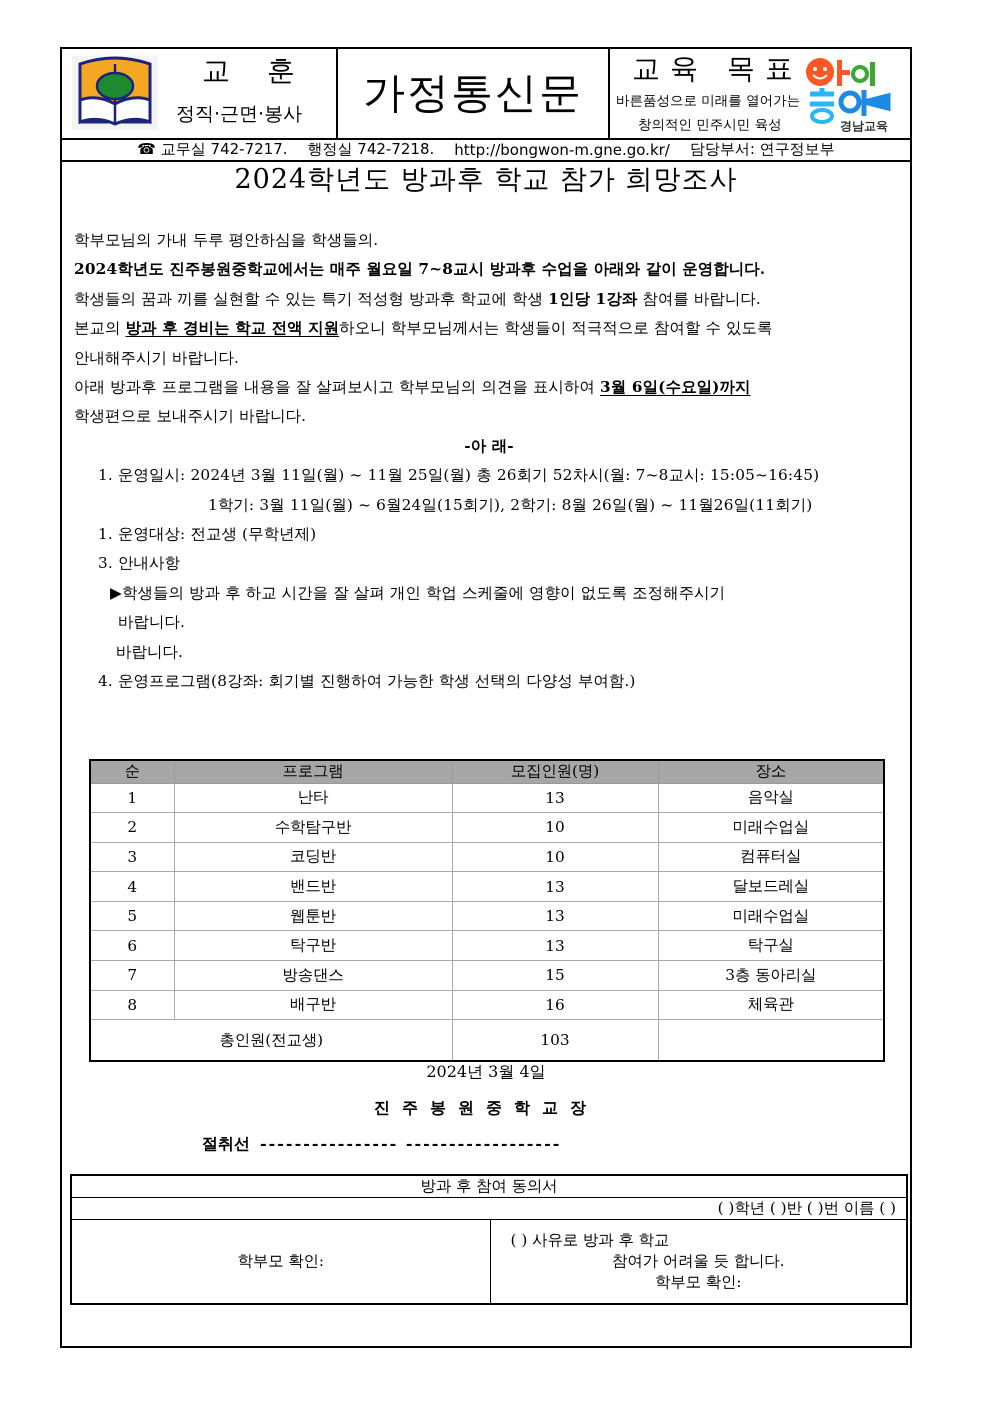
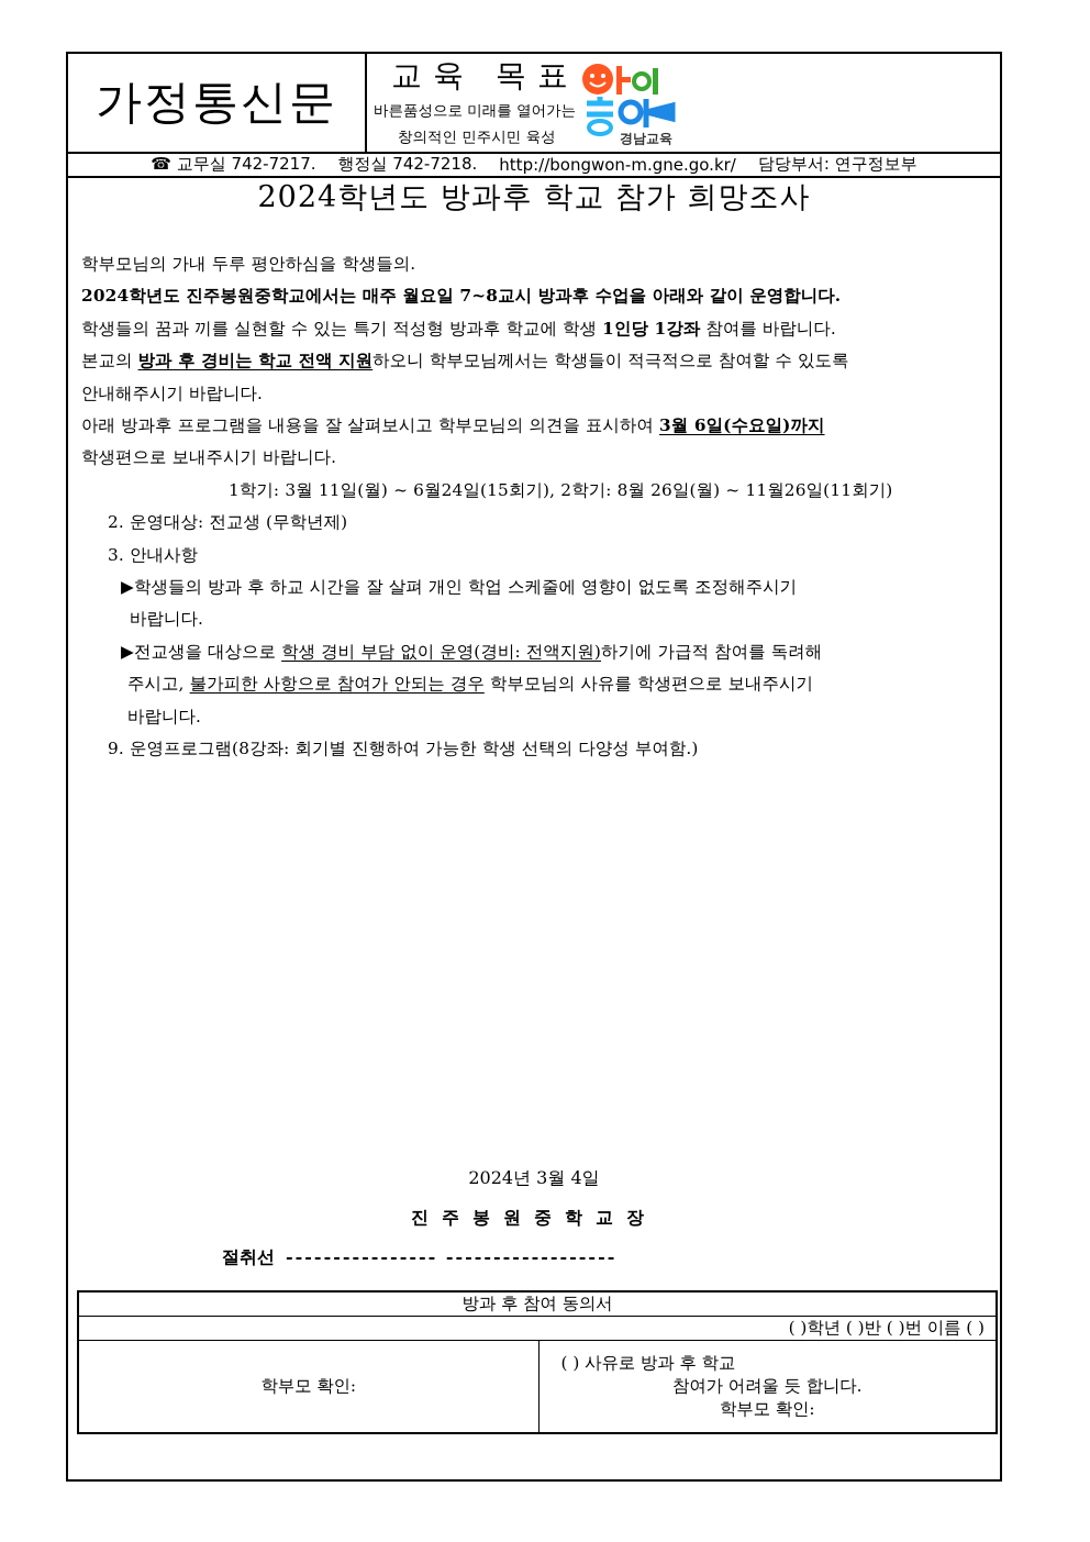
- 교 훈
- 정직·근면·봉사
  가정통신문
  교육 목표
  바른품성으로 미래를 열어가는
  창의적인 민주시민 육성
  경남교육
  ☎ 교무실 742-7217.
  행정실 742-7218.
  http://bongwon-m.gne.go.kr/
  담당부서: 연구정보부
  2024학년도 방과후 학교 참가 희망조사
  학부모님의 가내 두루 평안하심을 학생들의.
  2024학년도 진주봉원중학교에서는 매주 월요일 7~8교시 방과후 수업을 아래와 같이 운영합니다.
  학생들의 꿈과 끼를 실현할 수 있는 특기 적성형 방과후 학교에 학생 1인당 1강좌 참여를 바랍니다.
  본교의 방과 후 경비는 학교 전액 지원하오니 학부모님께서는 학생들이 적극적으로 참여할 수 있도록
  안내해주시기 바랍니다.
  아래 방과후 프로그램을 내용을 잘 살펴보시고 학부모님의 의견을 표시하여 3월 6일(수요일)까지
  학생편으로 보내주시기 바랍니다.
- -아 래-
- 1. 운영일시: 2024년 3월 11일(월) ~ 11월 25일(월) 총 26회기 52차시(월: 7~8교시: 15:05~16:45)
  1학기: 3월 11일(월) ~ 6월24일(15회기), 2학기: 8월 26일(월) ~ 11월26일(11회기)
- 1. 운영대상: 전교생 (무학년제)
+ 2. 운영대상: 전교생 (무학년제)
  3. 안내사항
  ▶학생들의 방과 후 하교 시간을 잘 살펴 개인 학업 스케줄에 영향이 없도록 조정해주시기
  바랍니다.
+ ▶전교생을 대상으로 학생 경비 부담 없이 운영(경비: 전액지원)하기에 가급적 참여를 독려해
+ 주시고, 불가피한 사항으로 참여가 안되는 경우 학부모님의 사유를 학생편으로 보내주시기
  바랍니다.
- 4. 운영프로그램(8강좌: 회기별 진행하여 가능한 학생 선택의 다양성 부여함.)
+ 9. 운영프로그램(8강좌: 회기별 진행하여 가능한 학생 선택의 다양성 부여함.)
- 순	프로그램	모집인원(명)	장소
- 1	난타	13	음악실
- 2	수학탐구반	10	미래수업실
- 3	코딩반	10	컴퓨터실
- 4	밴드반	13	달보드레실
- 5	웹툰반	13	미래수업실
- 6	탁구반	13	탁구실
- 7	방송댄스	15	3층 동아리실
- 8	배구반	16	체육관
- 총인원(전교생)	103
  2024년 3월 4일
  진주봉원중학교장
  절취선 ---------------- ------------------
  방과 후 참여 동의서
  ( )학년 ( )반 ( )번 이름 ( )
  학부모 확인:	( ) 사유로 방과 후 학교 참여가 어려울 듯 합니다. 학부모 확인:
